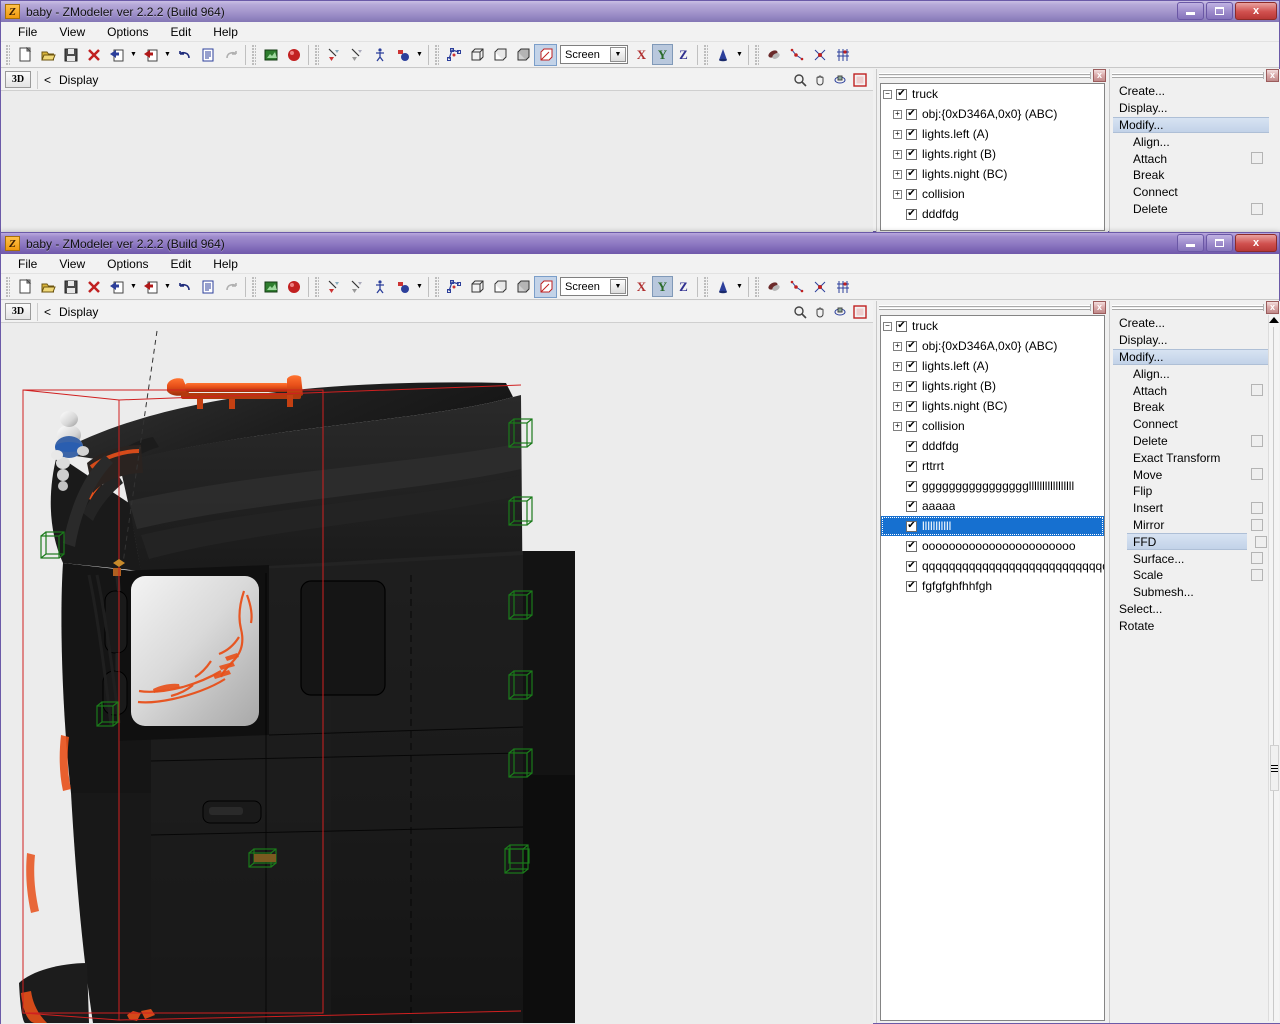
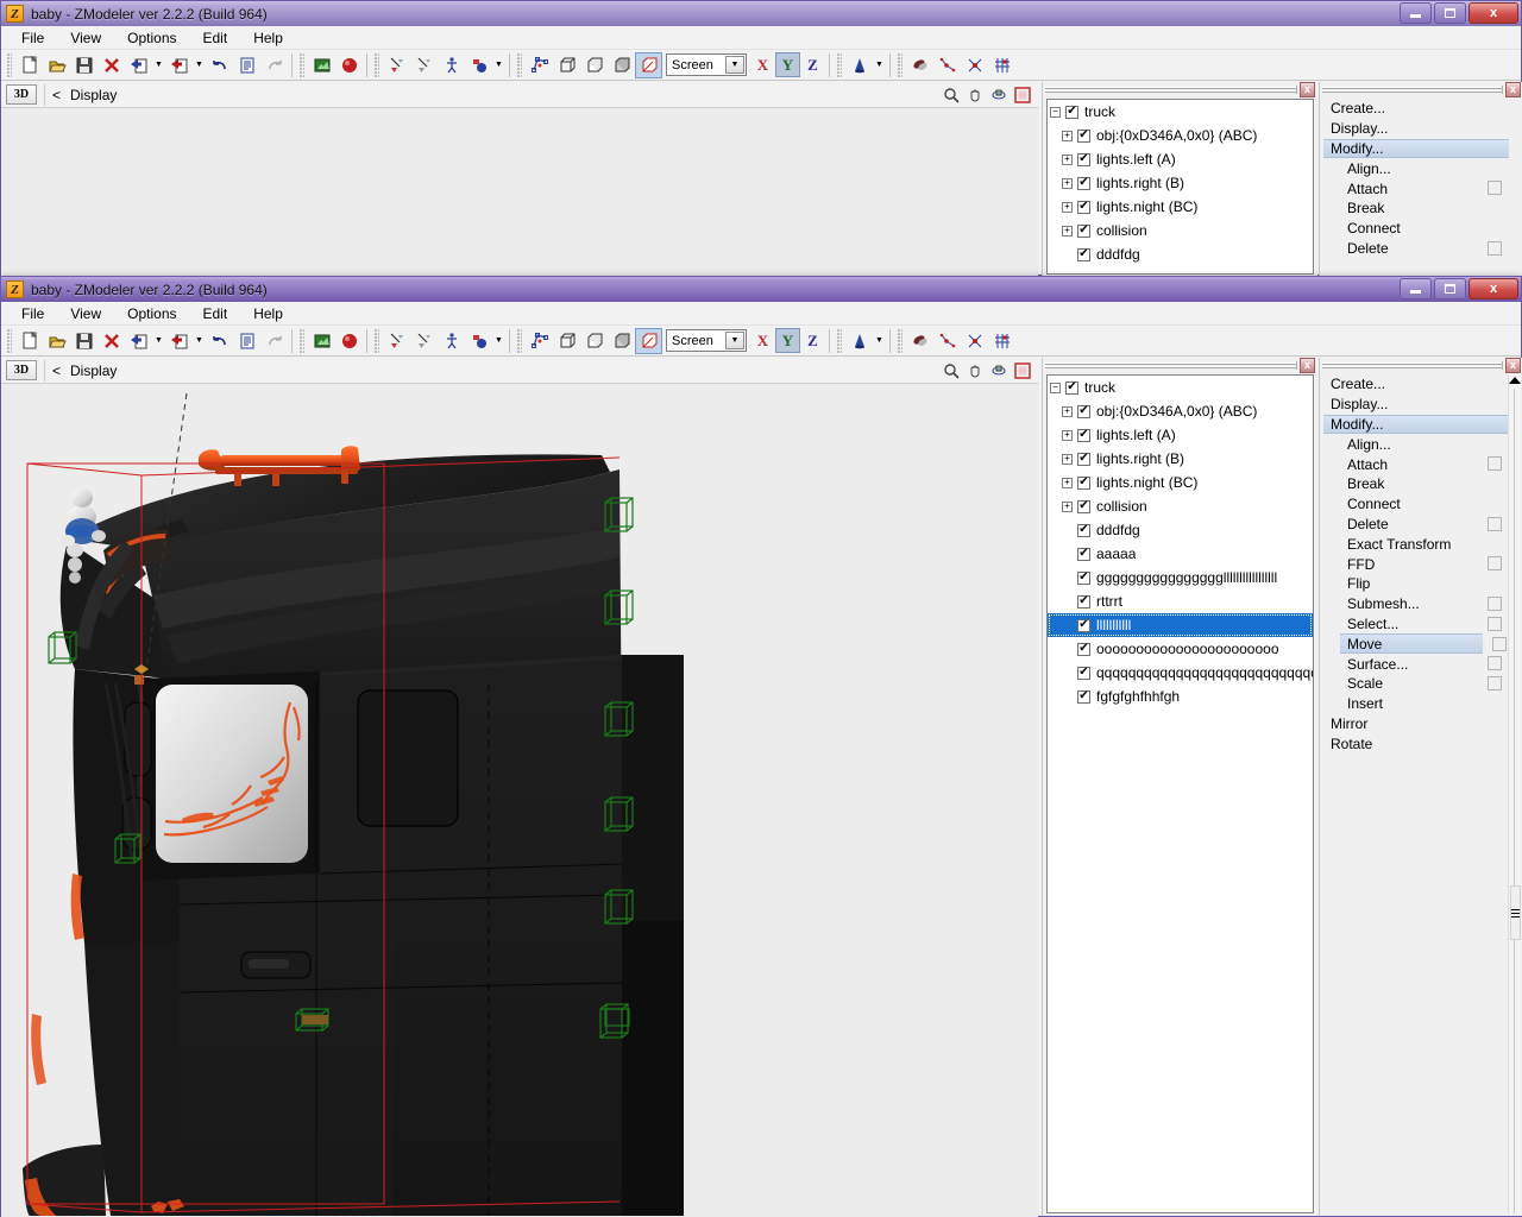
  Z
  baby - ZModeler ver 2.2.2 (Build 964)
  x
  File
  View
  Options
  Edit
  Help
  Screen
  X
  Y
  Z
  3D
  <
  Display
  x
  −
  ✔
  truck
  +
  ✔
  obj:{0xD346A,0x0} (ABC)
  +
  ✔
  lights.left (A)
  +
  ✔
  lights.right (B)
  +
  ✔
  lights.night (BC)
  +
  ✔
  collision
  ✔
  dddfdg
  x
  Create...
  Display...
  Modify...
  Align...
  Attach
  Break
  Connect
  Delete
  Z
  baby - ZModeler ver 2.2.2 (Build 964)
  x
  File
  View
  Options
  Edit
  Help
  Screen
  X
  Y
  Z
  3D
  <
  Display
  x
  −
  ✔
  truck
  +
  ✔
  obj:{0xD346A,0x0} (ABC)
  +
  ✔
  lights.left (A)
  +
  ✔
  lights.right (B)
  +
  ✔
  lights.night (BC)
  +
  ✔
  collision
  ✔
  dddfdg
  ✔
- rttrrt
+ aaaaa
  ✔
  gggggggggggggggglllllllllllllllll
  ✔
- aaaaa
+ rttrrt
  ✔
  lllllllllll
  ✔
  ooooooooooooooooooooooo
  ✔
  qqqqqqqqqqqqqqqqqqqqqqqqqqq
  ✔
  fgfgfghfhhfgh
  x
  Create...
  Display...
  Modify...
  Align...
  Attach
  Break
  Connect
  Delete
  Exact Transform
- Move
+ FFD
  Flip
- Insert
+ Submesh...
- Mirror
+ Select...
- FFD
+ Move
  Surface...
  Scale
- Submesh...
+ Insert
- Select...
+ Mirror
  Rotate
